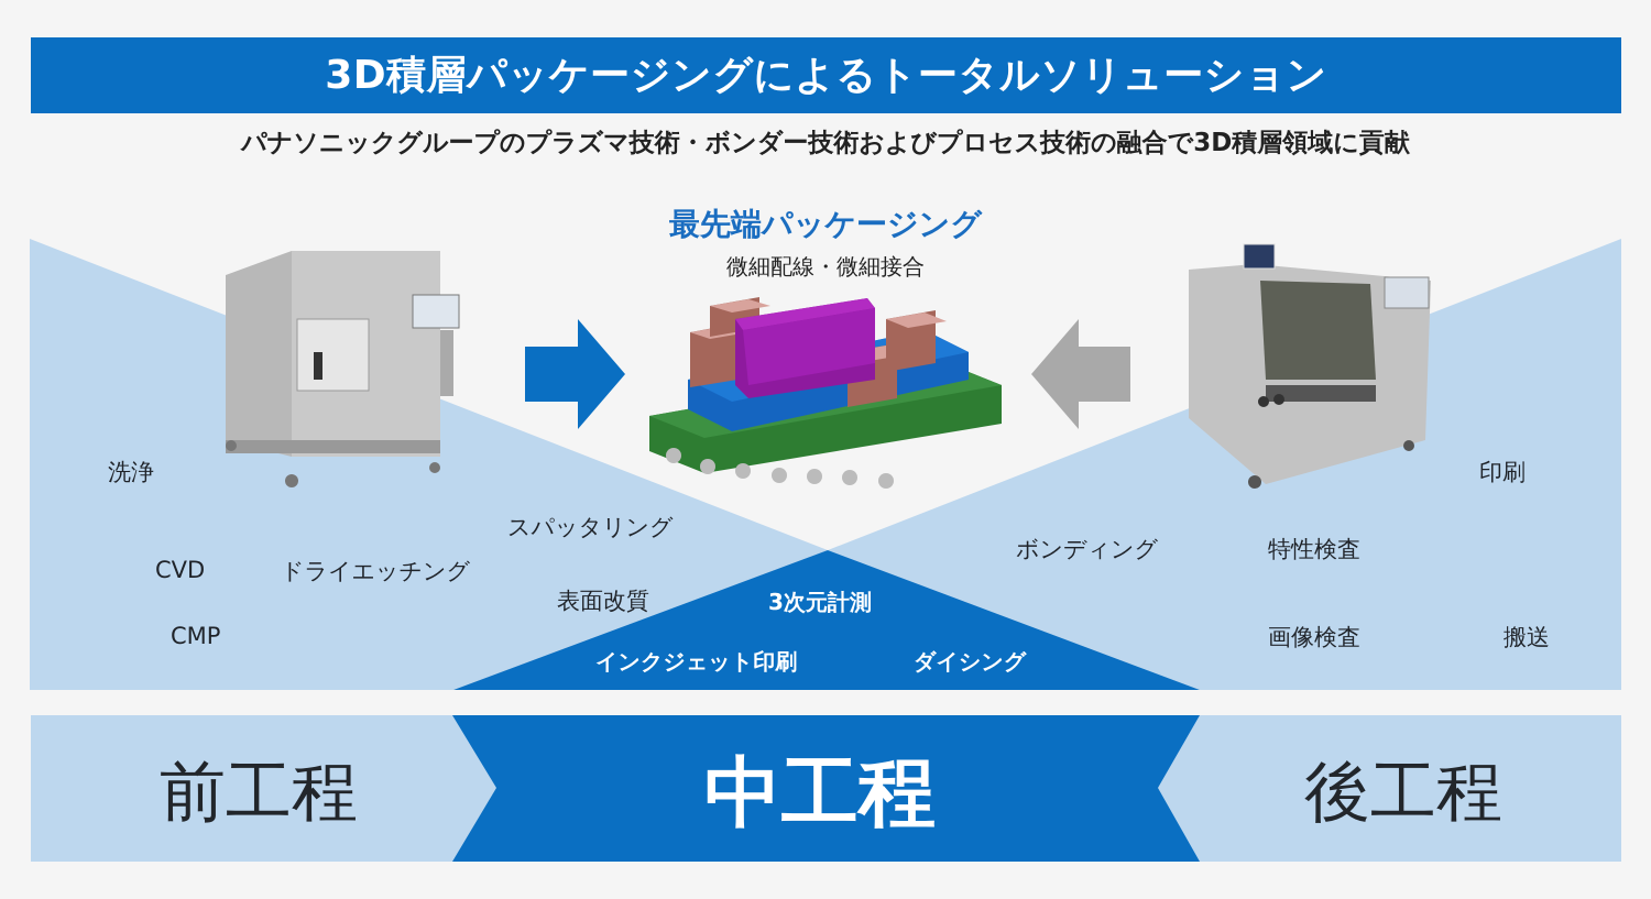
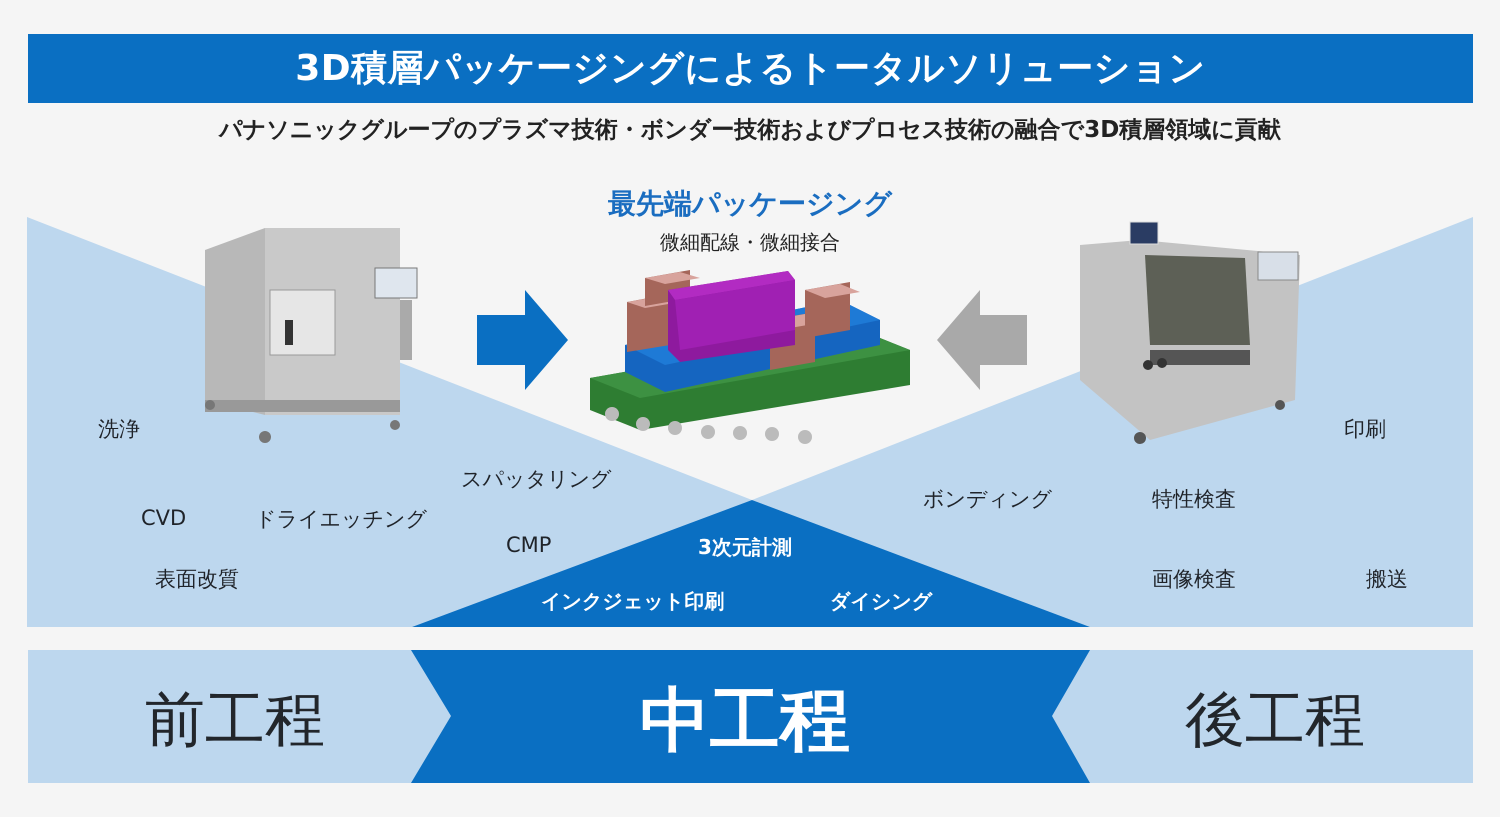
  3D積層パッケージングによるトータルソリューション
  パナソニックグループのプラズマ技術・ボンダー技術およびプロセス技術の融合で3D積層領域に貢献
  最先端パッケージング
  微細配線・微細接合
  洗浄
  CVD
  ドライエッチング
- CMP
+ 表面改質
  スパッタリング
- 表面改質
+ CMP
  3次元計測
  インクジェット印刷
  ダイシング
  ボンディング
  特性検査
  印刷
  画像検査
  搬送
  前工程
  中工程
  後工程
